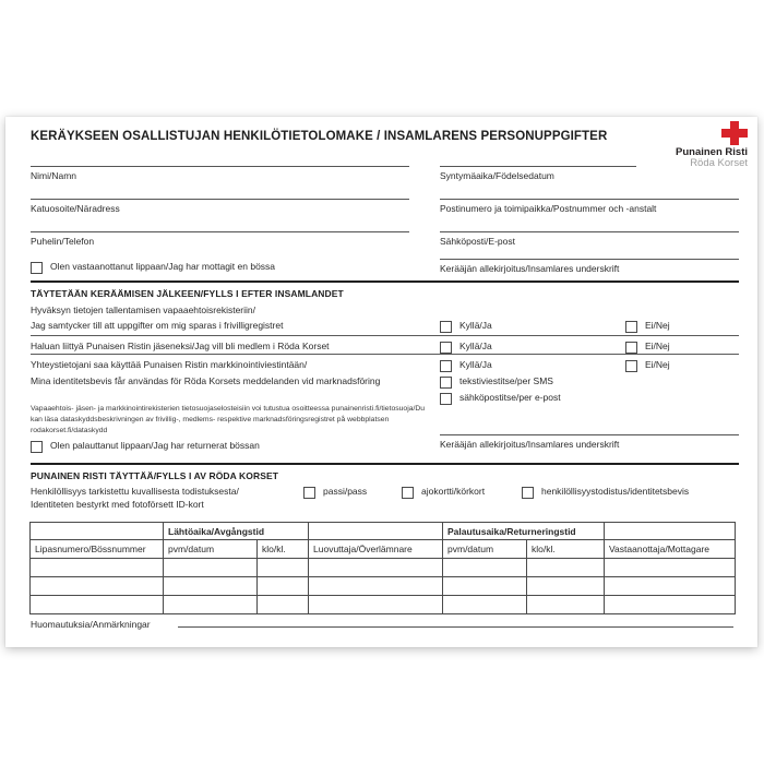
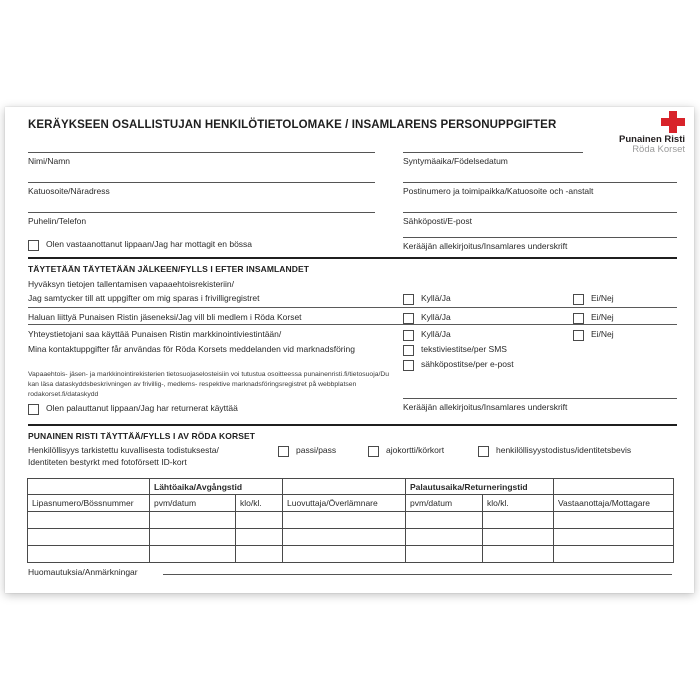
  KERÄYKSEEN OSALLISTUJAN HENKILÖTIETOLOMAKE / INSAMLARENS PERSONUPPGIFTER
  Punainen Risti
  Röda Korset
  Nimi/Namn
  Syntymäaika/Födelsedatum
  Katuosoite/Näradress
- Postinumero ja toimipaikka/Postnummer och -anstalt
+ Postinumero ja toimipaikka/Katuosoite och -anstalt
  Puhelin/Telefon
  Sähköposti/E-post
  Olen vastaanottanut lippaan/Jag har mottagit en bössa
  Kerääjän allekirjoitus/Insamlares underskrift
- TÄYTETÄÄN KERÄÄMISEN JÄLKEEN/FYLLS I EFTER INSAMLANDET
+ TÄYTETÄÄN TÄYTETÄÄN JÄLKEEN/FYLLS I EFTER INSAMLANDET
  Hyväksyn tietojen tallentamisen vapaaehtoisrekisteriin/
  Jag samtycker till att uppgifter om mig sparas i frivilligregistret
  Kyllä/Ja
  Ei/Nej
  Haluan liittyä Punaisen Ristin jäseneksi/Jag vill bli medlem i Röda Korset
  Kyllä/Ja
  Ei/Nej
  Yhteystietojani saa käyttää Punaisen Ristin markkinointiviestintään/
  Kyllä/Ja
  Ei/Nej
- Mina identitetsbevis får användas för Röda Korsets meddelanden vid marknadsföring
+ Mina kontaktuppgifter får användas för Röda Korsets meddelanden vid marknadsföring
  tekstiviestitse/per SMS
  sähköpostitse/per e-post
  Kerääjän allekirjoitus/Insamlares underskrift
- Olen palauttanut lippaan/Jag har returnerat bössan
+ Olen palauttanut lippaan/Jag har returnerat käyttää
  PUNAINEN RISTI TÄYTTÄÄ/FYLLS I AV RÖDA KORSET
  Henkilöllisyys tarkistettu kuvallisesta todistuksesta/
  Identiteten bestyrkt med fotoförsett ID-kort
  passi/pass
  ajokortti/körkort
  henkilöllisyystodistus/identitetsbevis
  	Lähtöaika/Avgångstid		Palautusaika/Returneringstid
  Lipasnumero/Bössnummer	pvm/datum	klo/kl.	Luovuttaja/Överlämnare	pvm/datum	klo/kl.	Vastaanottaja/Mottagare
  Huomautuksia/Anmärkningar
